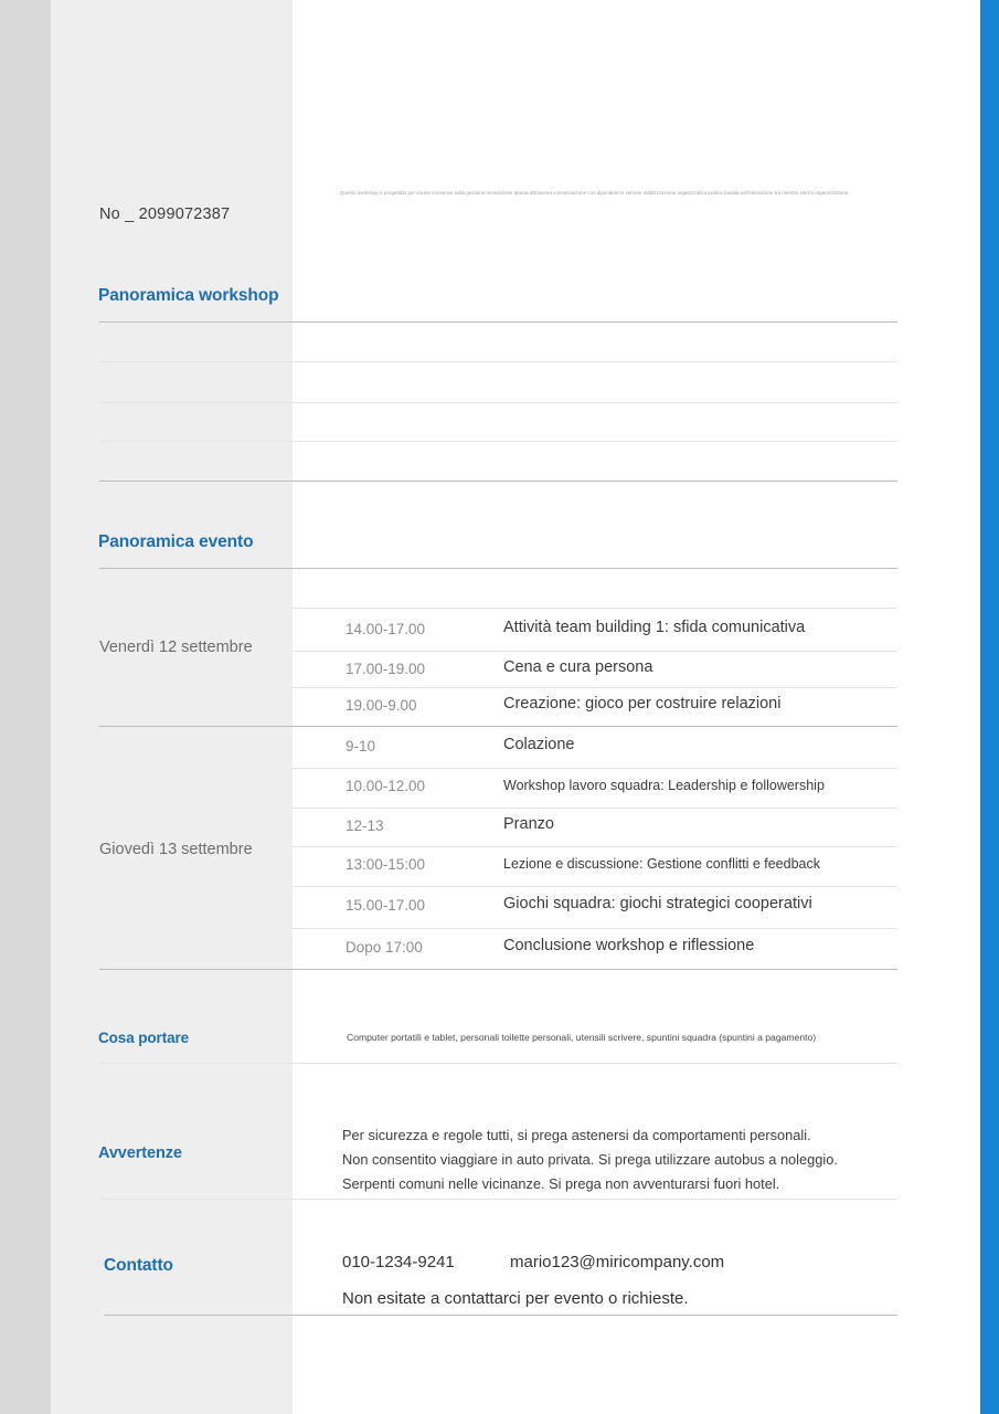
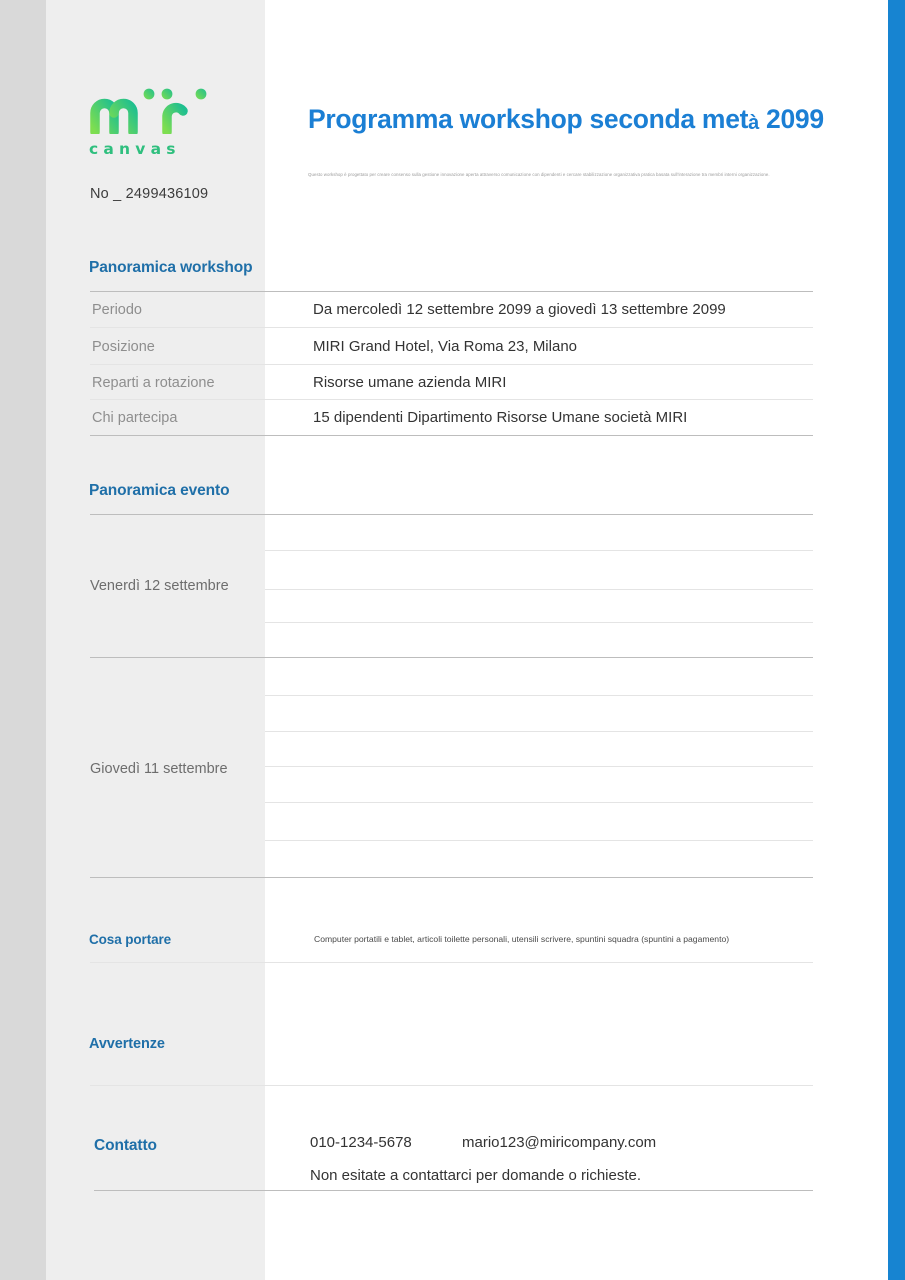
+ canvas
- No _ 2099072387
+ No _ 2499436109
+ Programma workshop seconda metà 2099
  Panoramica workshop
+ Periodo
+ Da mercoledì 12 settembre 2099 a giovedì 13 settembre 2099
+ Posizione
+ MIRI Grand Hotel, Via Roma 23, Milano
+ Reparti a rotazione
+ Risorse umane azienda MIRI
+ Chi partecipa
+ 15 dipendenti Dipartimento Risorse Umane società MIRI
  Panoramica evento
  Venerdì 12 settembre
- 14.00-17.00
- Attività team building 1: sfida comunicativa
- 17.00-19.00
- Cena e cura persona
- 19.00-9.00
- Creazione: gioco per costruire relazioni
- Giovedì 13 settembre
+ Giovedì 11 settembre
- 9-10
- Colazione
- 10.00-12.00
- Workshop lavoro squadra: Leadership e followership
- 12-13
- Pranzo
- 13:00-15:00
- Lezione e discussione: Gestione conflitti e feedback
- 15.00-17.00
- Giochi squadra: giochi strategici cooperativi
- Dopo 17:00
- Conclusione workshop e riflessione
  Cosa portare
- Computer portatili e tablet, personali toilette personali, utensili scrivere, spuntini squadra (spuntini a pagamento)
+ Computer portatili e tablet, articoli toilette personali, utensili scrivere, spuntini squadra (spuntini a pagamento)
  Avvertenze
- Per sicurezza e regole tutti, si prega astenersi da comportamenti personali.
- Non consentito viaggiare in auto privata. Si prega utilizzare autobus a noleggio.
- Serpenti comuni nelle vicinanze. Si prega non avventurarsi fuori hotel.
  Contatto
- 010-1234-9241
+ 010-1234-5678
  mario123@miricompany.com
- Non esitate a contattarci per evento o richieste.
+ Non esitate a contattarci per domande o richieste.
